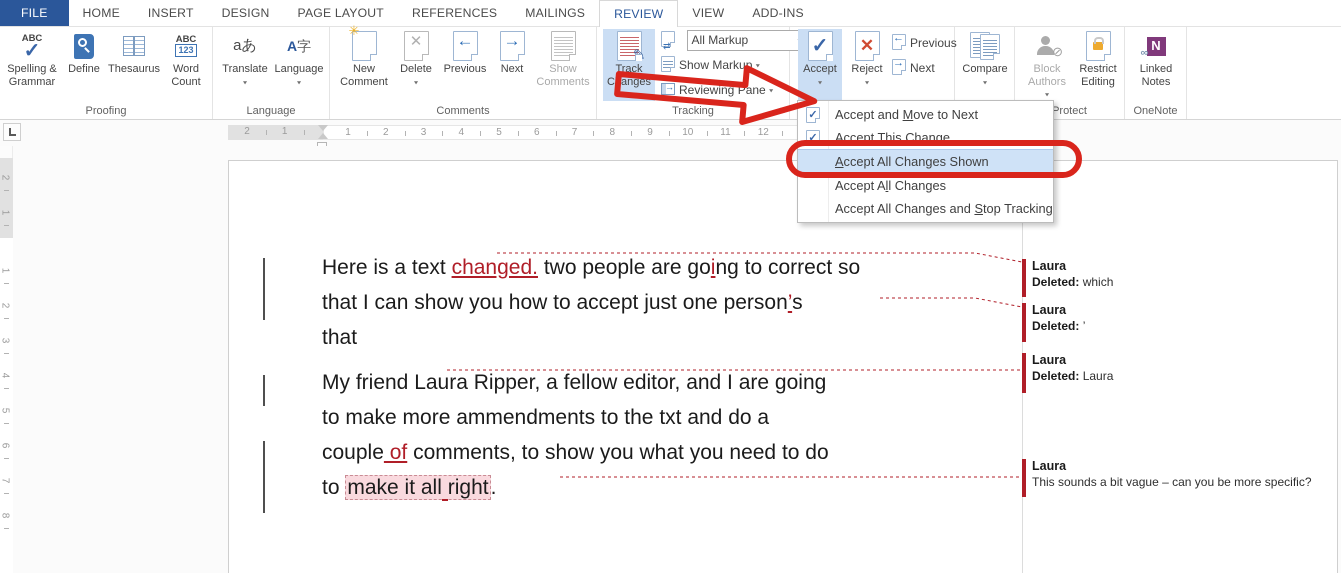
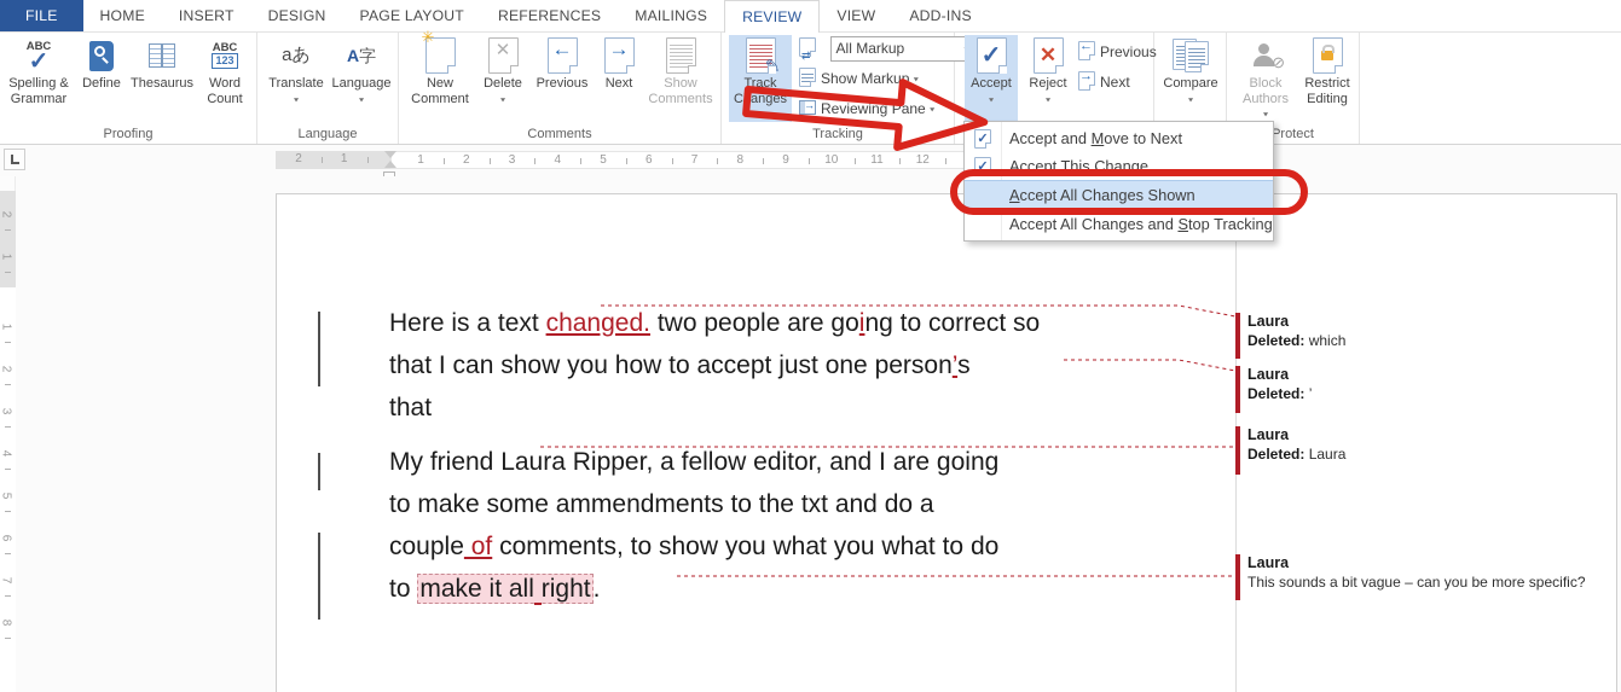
  FILE
  HOME
  INSERT
  DESIGN
  PAGE LAYOUT
  REFERENCES
  MAILINGS
  REVIEW
  VIEW
  ADD-INS
  ABC
  ✓
  Spelling & Grammar
  Define
  Thesaurus
  ABC
  123
  Word Count
  Proofing
  aあ
  Translate
  A字
  Language
  Language
  ✳
  New Comment
  ✕
  Delete
  ←
  Previous
  →
  Next
  Show Comments
  Comments
  Track Canges
  ⇄
  All Markup
  Show Markup
  →
  Reviewing Pane
  Tracking
  ✓
  Accept
  ✕
  Reject
  ←
  Previous
  →
  Next
  Compare
  ⊘
  Block Authors
  Restrict Editing
  Protect
- N
- ∞
- Linked Notes
- OneNote
  2
  1
  1
  2
  3
  4
  5
  6
  7
  8
  9
  10
  11
  12
  Here is a text changed. two people are going to correct so
  that I can show you how to accept just one person’s
  that
  My friend Laura Ripper, a fellow editor, and I are going
- to make more ammendments to the txt and do a
+ to make some ammendments to the txt and do a
- couple of comments, to show you what you need to do
+ couple of comments, to show you what you what to do
  to make it all right.
  Laura
  Deleted: which
  Laura
  Deleted: ’
  Laura
  Deleted: Laura
  Laura
  This sounds a bit vague – can you be more specific?
  ✓
  Accept and Move to Next
  ✓
  Accept This Change
  Accept All Changes Shown
- Accept All Changes
  Accept All Changes and Stop Tracking
